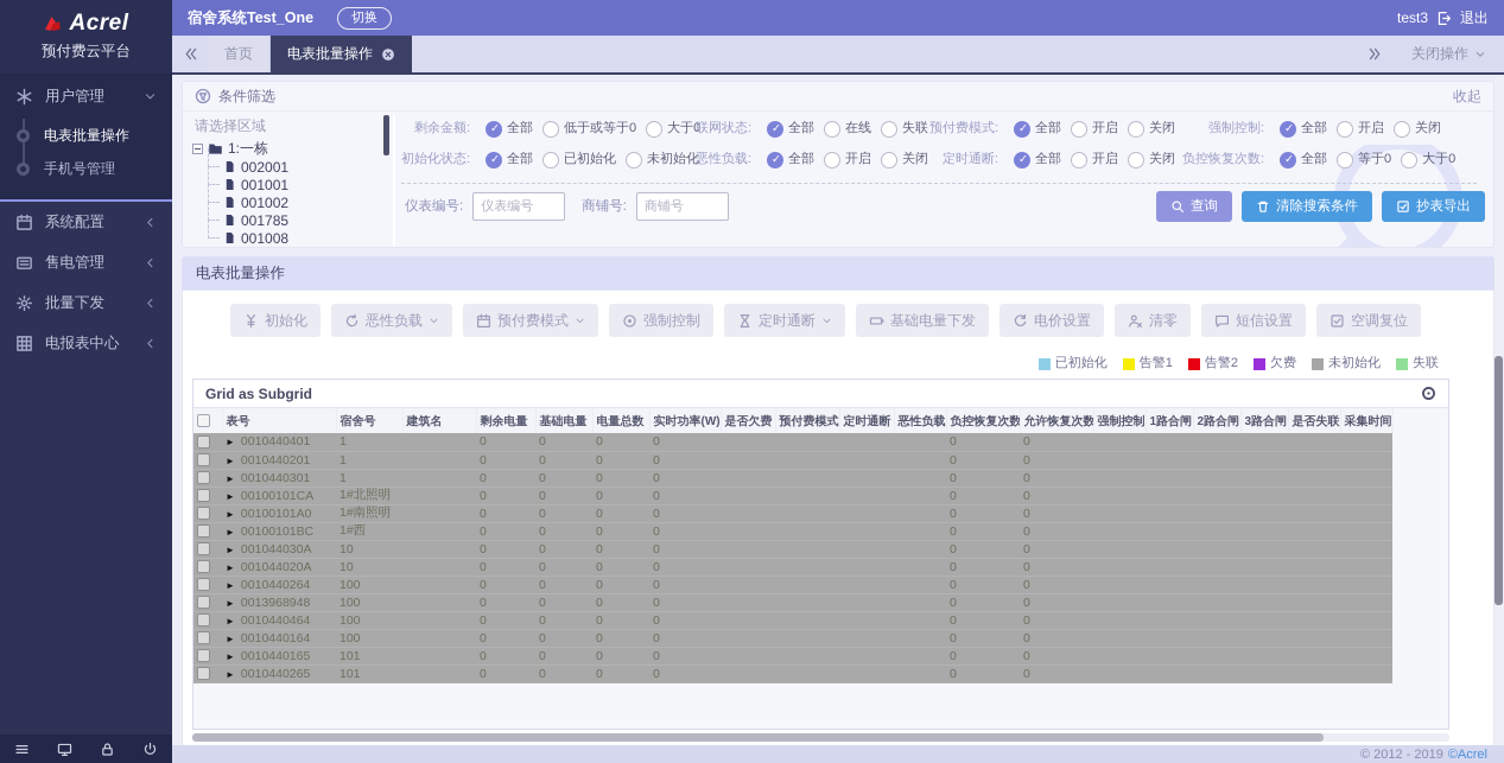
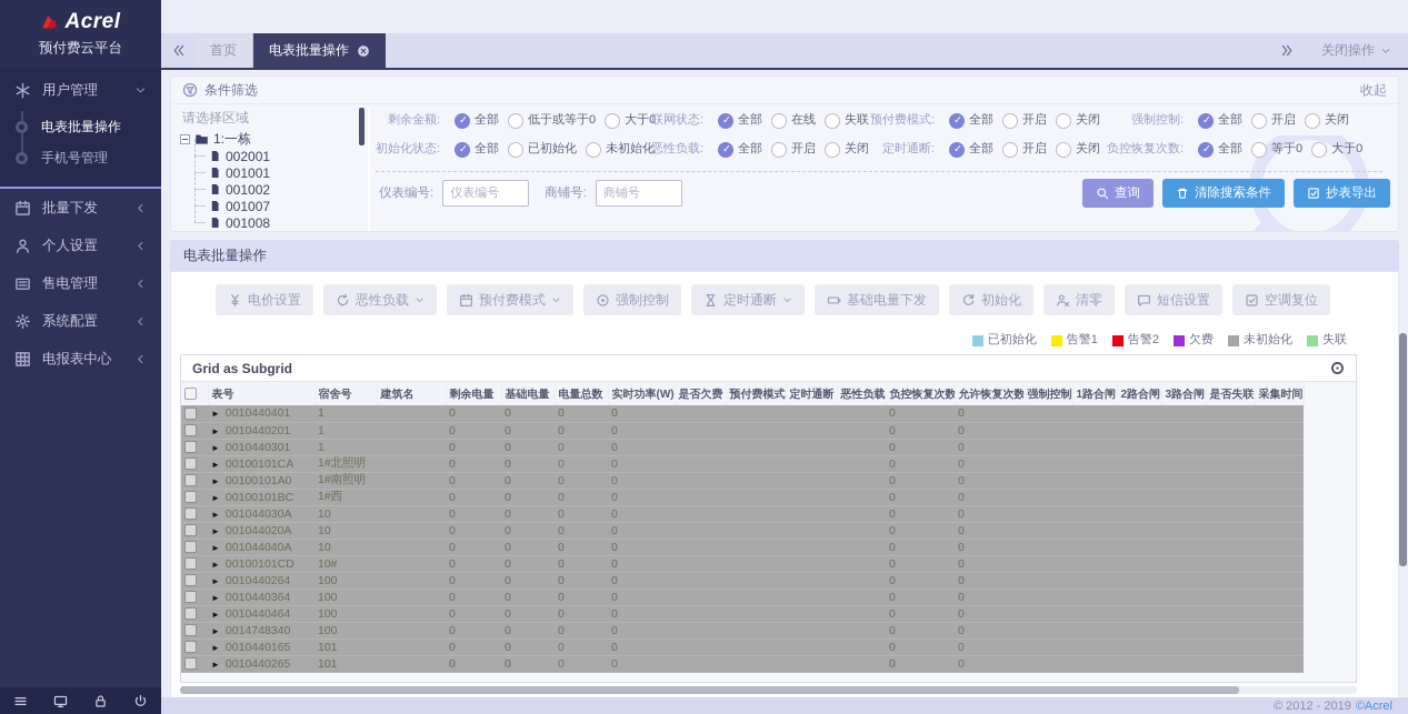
  Acrel
  预付费云平台
  用户管理
  电表批量操作
  手机号管理
- 系统配置
+ 批量下发
+ 个人设置
  售电管理
- 批量下发
+ 系统配置
  电报表中心
- 宿舍系统Test_One
- 切换
- test3
- 退出
  首页
  电表批量操作
  关闭操作
  条件筛选
  收起
  请选择区域
  1:一栋
  002001
  001001
  001002
- 001785
+ 001007
  001008
  剩余金额:
  全部
  低于或等于0
  大于0
  联网状态:
  全部
  在线
  失联
  预付费模式:
  全部
  开启
  关闭
  强制控制:
  全部
  开启
  关闭
  初始化状态:
  全部
  已初始化
  未初始化
  恶性负载:
  全部
  开启
  关闭
  定时通断:
  全部
  开启
  关闭
  负控恢复次数:
  全部
  等于0
  大于0
  仪表编号:
  仪表编号
  商铺号:
  商铺号
  查询
  清除搜索条件
  抄表导出
  电表批量操作
- 初始化
+ 电价设置
  恶性负载
  预付费模式
  强制控制
  定时通断
  基础电量下发
- 电价设置
+ 初始化
  清零
  短信设置
  空调复位
  已初始化
  告警1
  告警2
  欠费
  未初始化
  失联
  Grid as Subgrid
  	表号	宿舍号	建筑名	剩余电量	基础电量	电量总数	实时功率(W)	是否欠费	预付费模式	定时通断	恶性负载	负控恢复次数	允许恢复次数	强制控制	1路合闸	2路合闸	3路合闸	是否失联	采集时间
  	► 0010440401	1		0	0	0	0					0	0
  	► 0010440201	1		0	0	0	0					0	0
  	► 0010440301	1		0	0	0	0					0	0
  	► 00100101CA	1#北照明		0	0	0	0					0	0
  	► 00100101A0	1#南照明		0	0	0	0					0	0
  	► 00100101BC	1#西		0	0	0	0					0	0
  	► 001044030A	10		0	0	0	0					0	0
  	► 001044020A	10		0	0	0	0					0	0
+ 	► 001044040A	10		0	0	0	0					0	0
+ 	► 00100101CD	10#		0	0	0	0					0	0
  	► 0010440264	100		0	0	0	0					0	0
- 	► 0013968948	100		0	0	0	0					0	0
+ 	► 0010440364	100		0	0	0	0					0	0
  	► 0010440464	100		0	0	0	0					0	0
- 	► 0010440164	100		0	0	0	0					0	0
+ 	► 0014748340	100		0	0	0	0					0	0
  	► 0010440165	101		0	0	0	0					0	0
  	► 0010440265	101		0	0	0	0					0	0
  © 2012 - 2019
  ©Acrel
